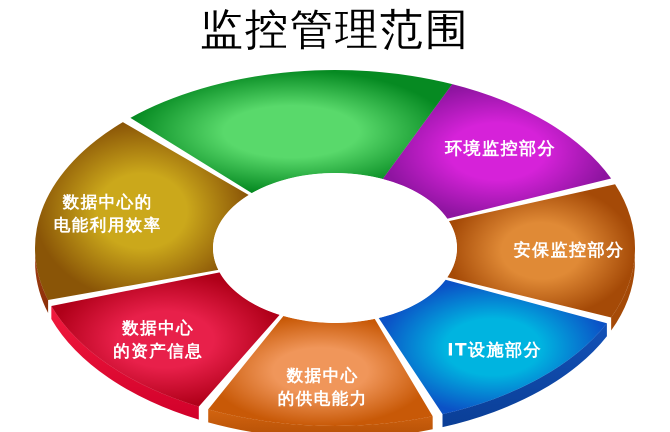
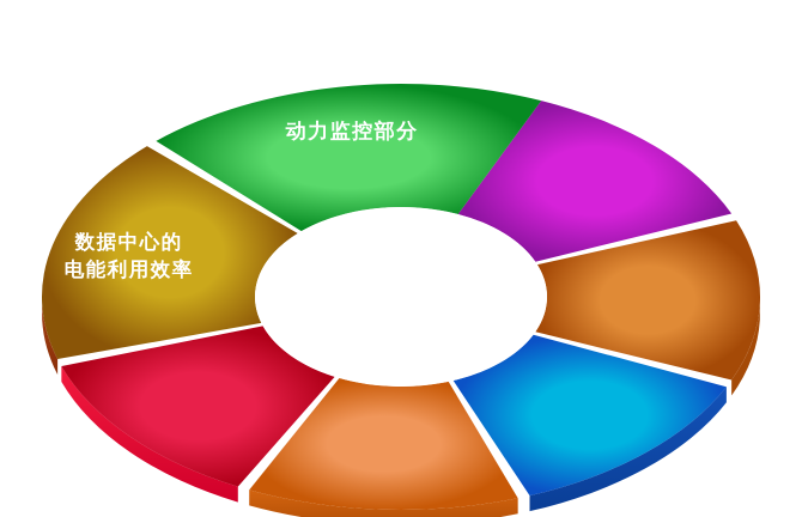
- 监控管理范围
- 环境监控部分
- 安保监控部分
- IT设施部分
- 数据中心的供电能力
- 数据中心的资产信息
  数据中心的电能利用效率
+ 动力监控部分
